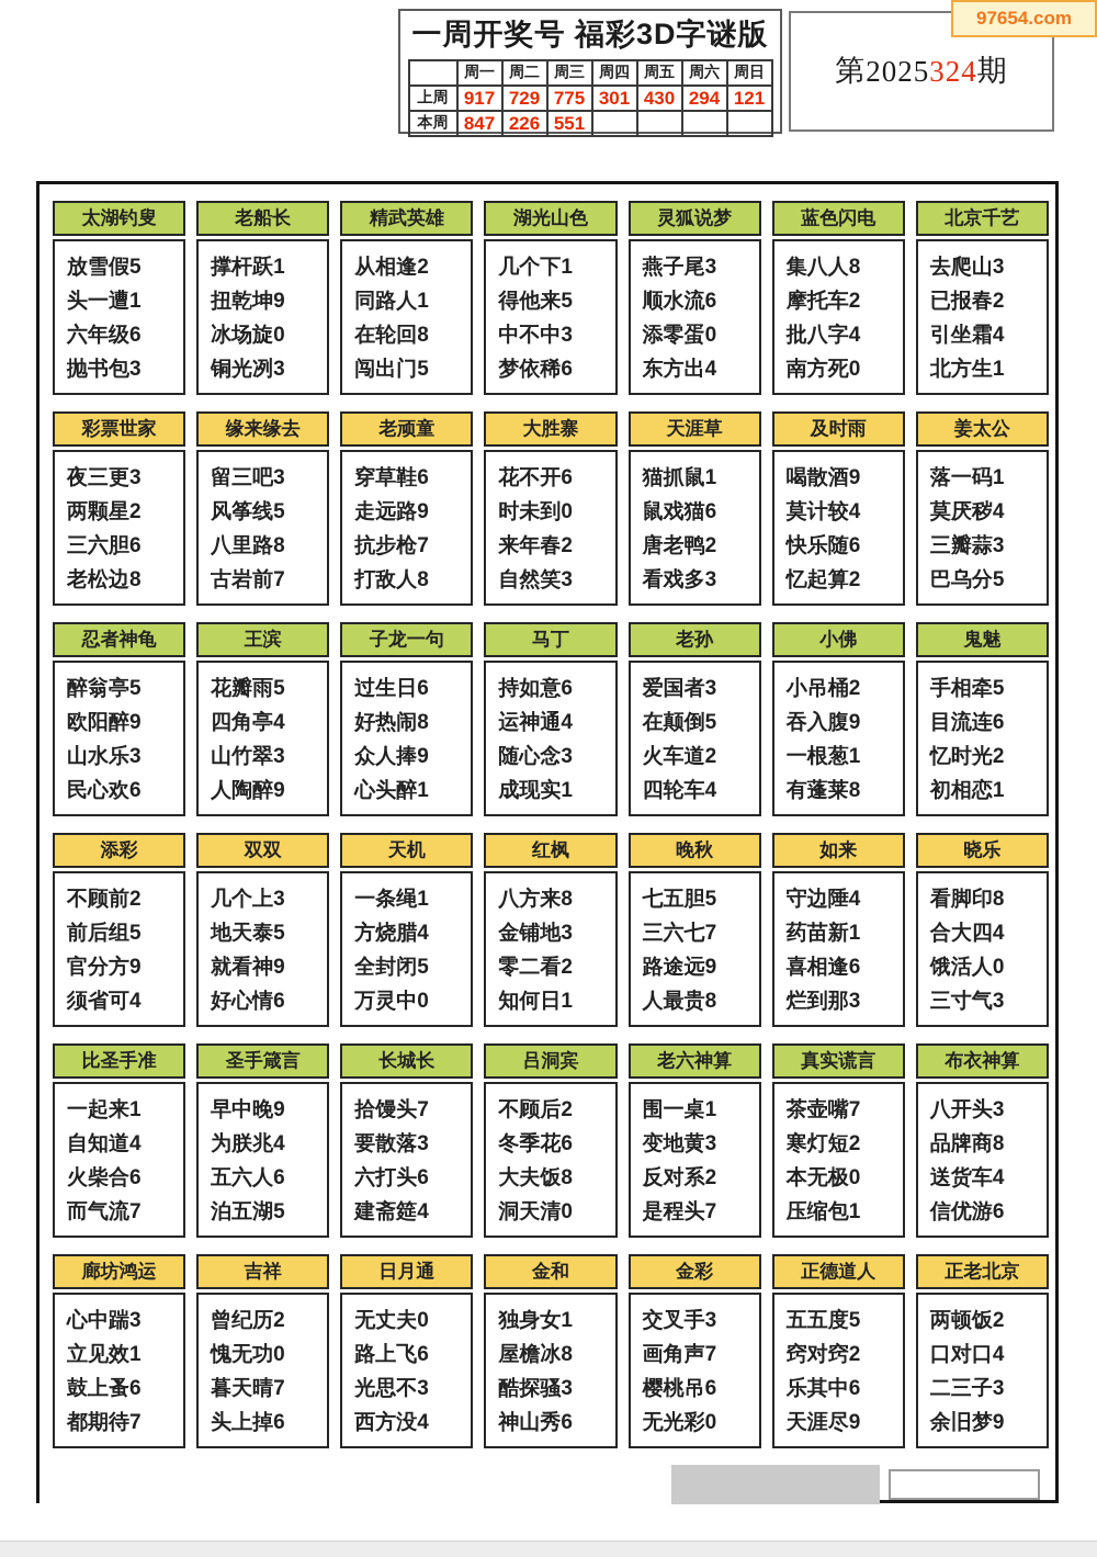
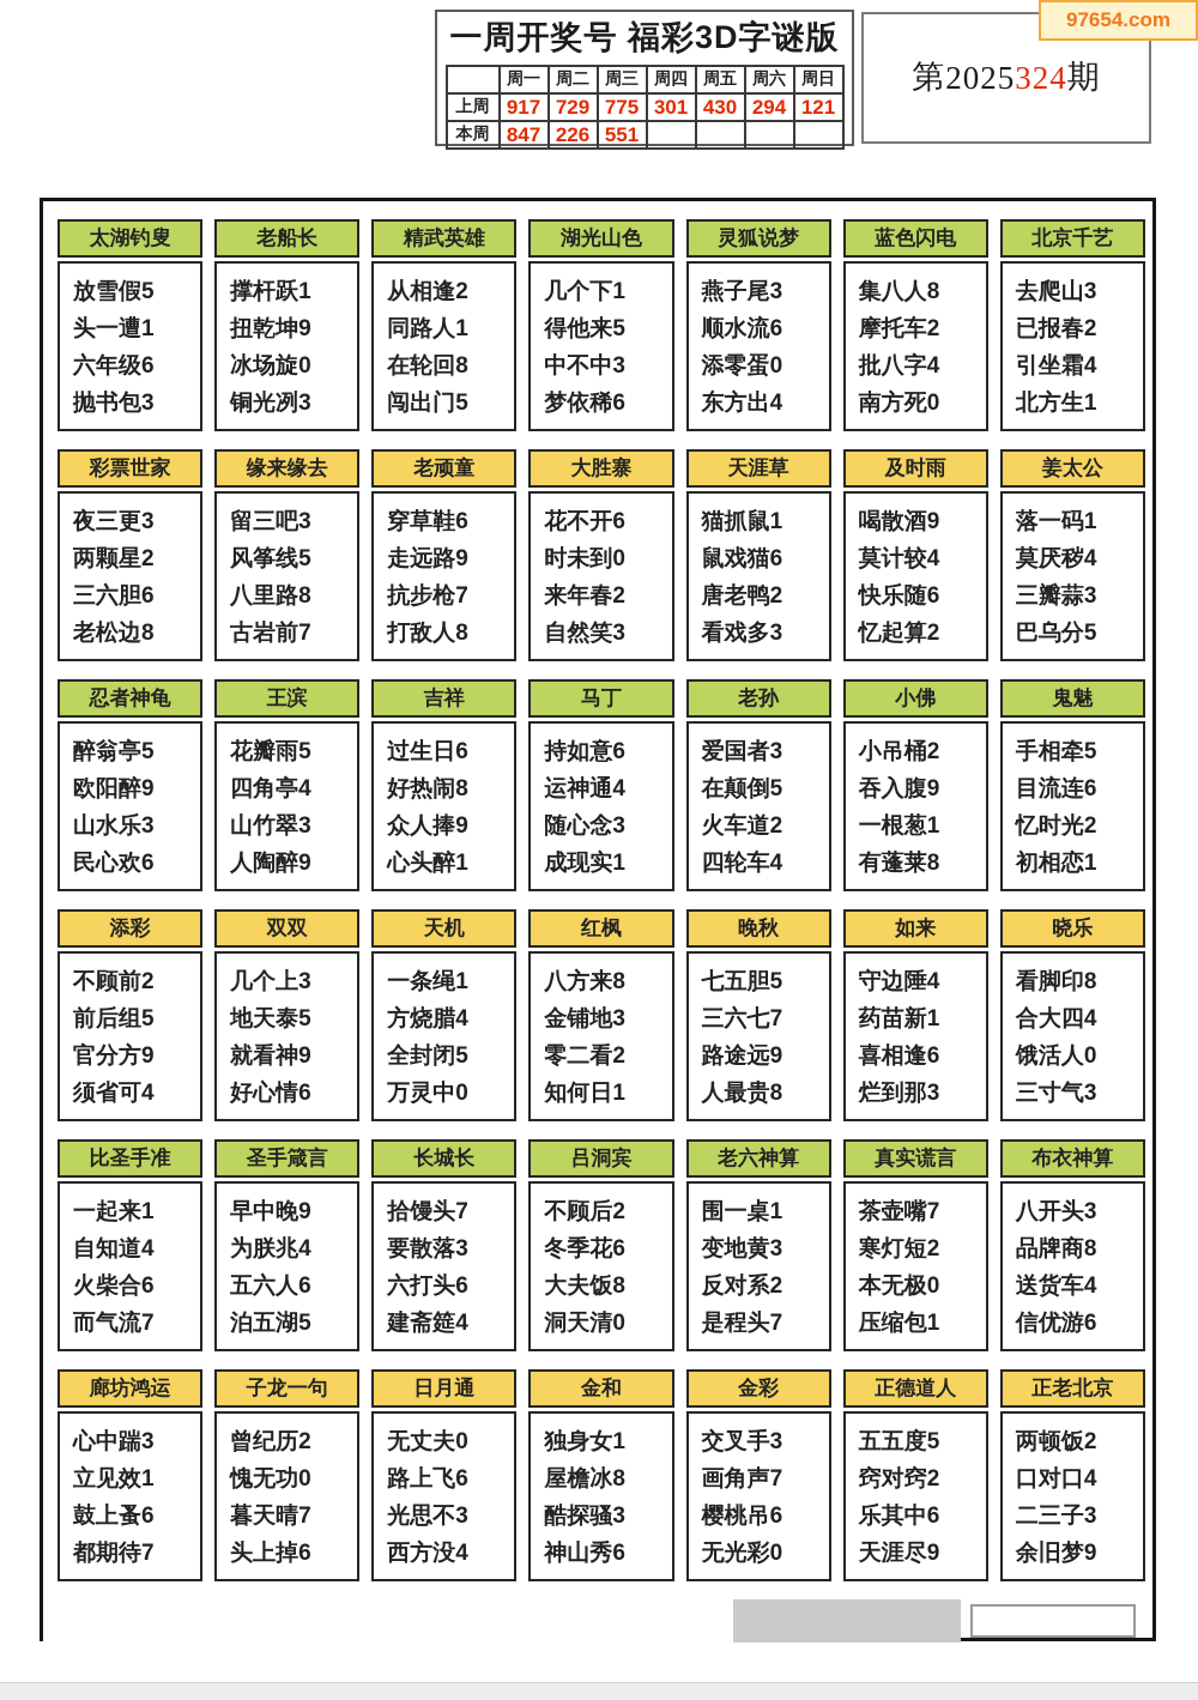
  一周开奖号 福彩3D字谜版
  	周一	周二	周三	周四	周五	周六	周日
  上周	917	729	775	301	430	294	121
  本周	847	226	551
  第
  2025
  324
  期
  97654.com
  太湖钓叟
  放雪假5
  头一遭1
  六年级6
  抛书包3
  老船长
  撑杆跃1
  扭乾坤9
  冰场旋0
  铜光冽3
  精武英雄
  从相逢2
  同路人1
  在轮回8
  闯出门5
  湖光山色
  几个下1
  得他来5
  中不中3
  梦依稀6
  灵狐说梦
  燕子尾3
  顺水流6
  添零蛋0
  东方出4
  蓝色闪电
  集八人8
  摩托车2
  批八字4
  南方死0
  北京千艺
  去爬山3
  已报春2
  引坐霜4
  北方生1
  彩票世家
  夜三更3
  两颗星2
  三六胆6
  老松边8
  缘来缘去
  留三吧3
  风筝线5
  八里路8
  古岩前7
  老顽童
  穿草鞋6
  走远路9
  抗步枪7
  打敌人8
  大胜寨
  花不开6
  时未到0
  来年春2
  自然笑3
  天涯草
  猫抓鼠1
  鼠戏猫6
  唐老鸭2
  看戏多3
  及时雨
  喝散酒9
  莫计较4
  快乐随6
  忆起算2
  姜太公
  落一码1
  莫厌秽4
  三瓣蒜3
  巴乌分5
  忍者神龟
  醉翁亭5
  欧阳醉9
  山水乐3
  民心欢6
  王滨
  花瓣雨5
  四角亭4
  山竹翠3
  人陶醉9
- 子龙一句
+ 吉祥
  过生日6
  好热闹8
  众人捧9
  心头醉1
  马丁
  持如意6
  运神通4
  随心念3
  成现实1
  老孙
  爱国者3
  在颠倒5
  火车道2
  四轮车4
  小佛
  小吊桶2
  吞入腹9
  一根葱1
  有蓬莱8
  鬼魅
  手相牵5
  目流连6
  忆时光2
  初相恋1
  添彩
  不顾前2
  前后组5
  官分方9
  须省可4
  双双
  几个上3
  地天泰5
  就看神9
  好心情6
  天机
  一条绳1
  方烧腊4
  全封闭5
  万灵中0
  红枫
  八方来8
  金铺地3
  零二看2
  知何日1
  晚秋
  七五胆5
  三六七7
  路途远9
  人最贵8
  如来
  守边陲4
  药苗新1
  喜相逢6
  烂到那3
  晓乐
  看脚印8
  合大四4
  饿活人0
  三寸气3
  比圣手准
  一起来1
  自知道4
  火柴合6
  而气流7
  圣手箴言
  早中晚9
  为朕兆4
  五六人6
  泊五湖5
  长城长
  拾馒头7
  要散落3
  六打头6
  建斋筵4
  吕洞宾
  不顾后2
  冬季花6
  大夫饭8
  洞天清0
  老六神算
  围一桌1
  变地黄3
  反对系2
  是程头7
  真实谎言
  茶壶嘴7
  寒灯短2
  本无极0
  压缩包1
  布衣神算
  八开头3
  品牌商8
  送货车4
  信优游6
  廊坊鸿运
  心中踹3
  立见效1
  鼓上蚤6
  都期待7
- 吉祥
+ 子龙一句
  曾纪历2
  愧无功0
  暮天晴7
  头上掉6
  日月通
  无丈夫0
  路上飞6
  光思不3
  西方没4
  金和
  独身女1
  屋檐冰8
  酷探骚3
  神山秀6
  金彩
  交叉手3
  画角声7
  樱桃吊6
  无光彩0
  正德道人
  五五度5
  窍对窍2
  乐其中6
  天涯尽9
  正老北京
  两顿饭2
  口对口4
  二三子3
  余旧梦9
